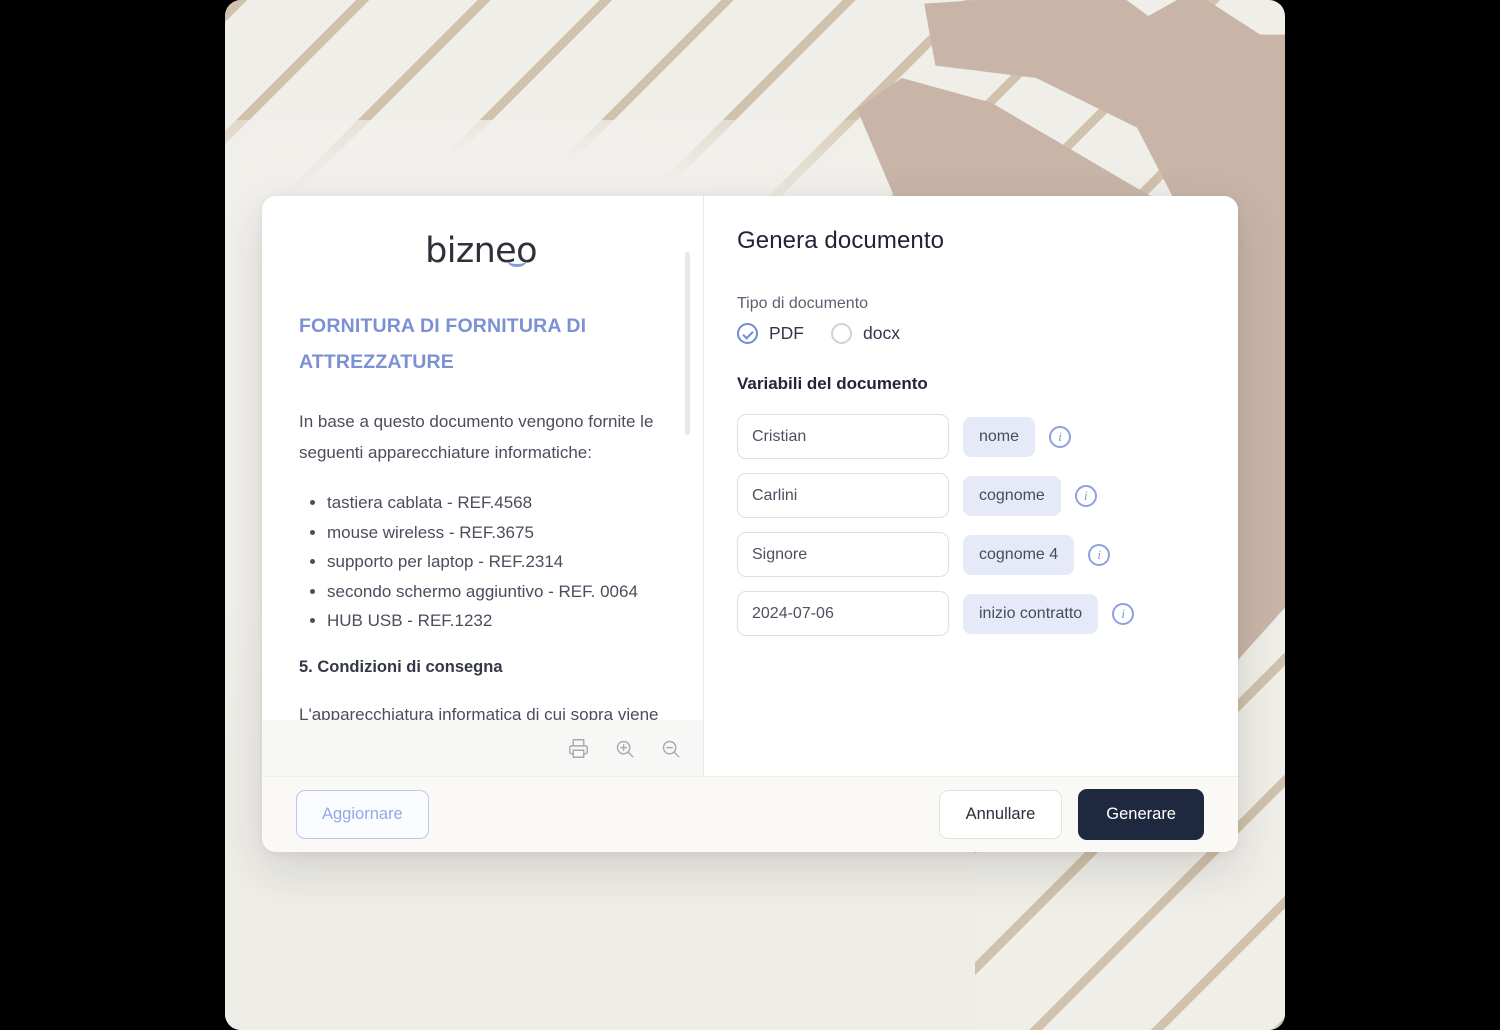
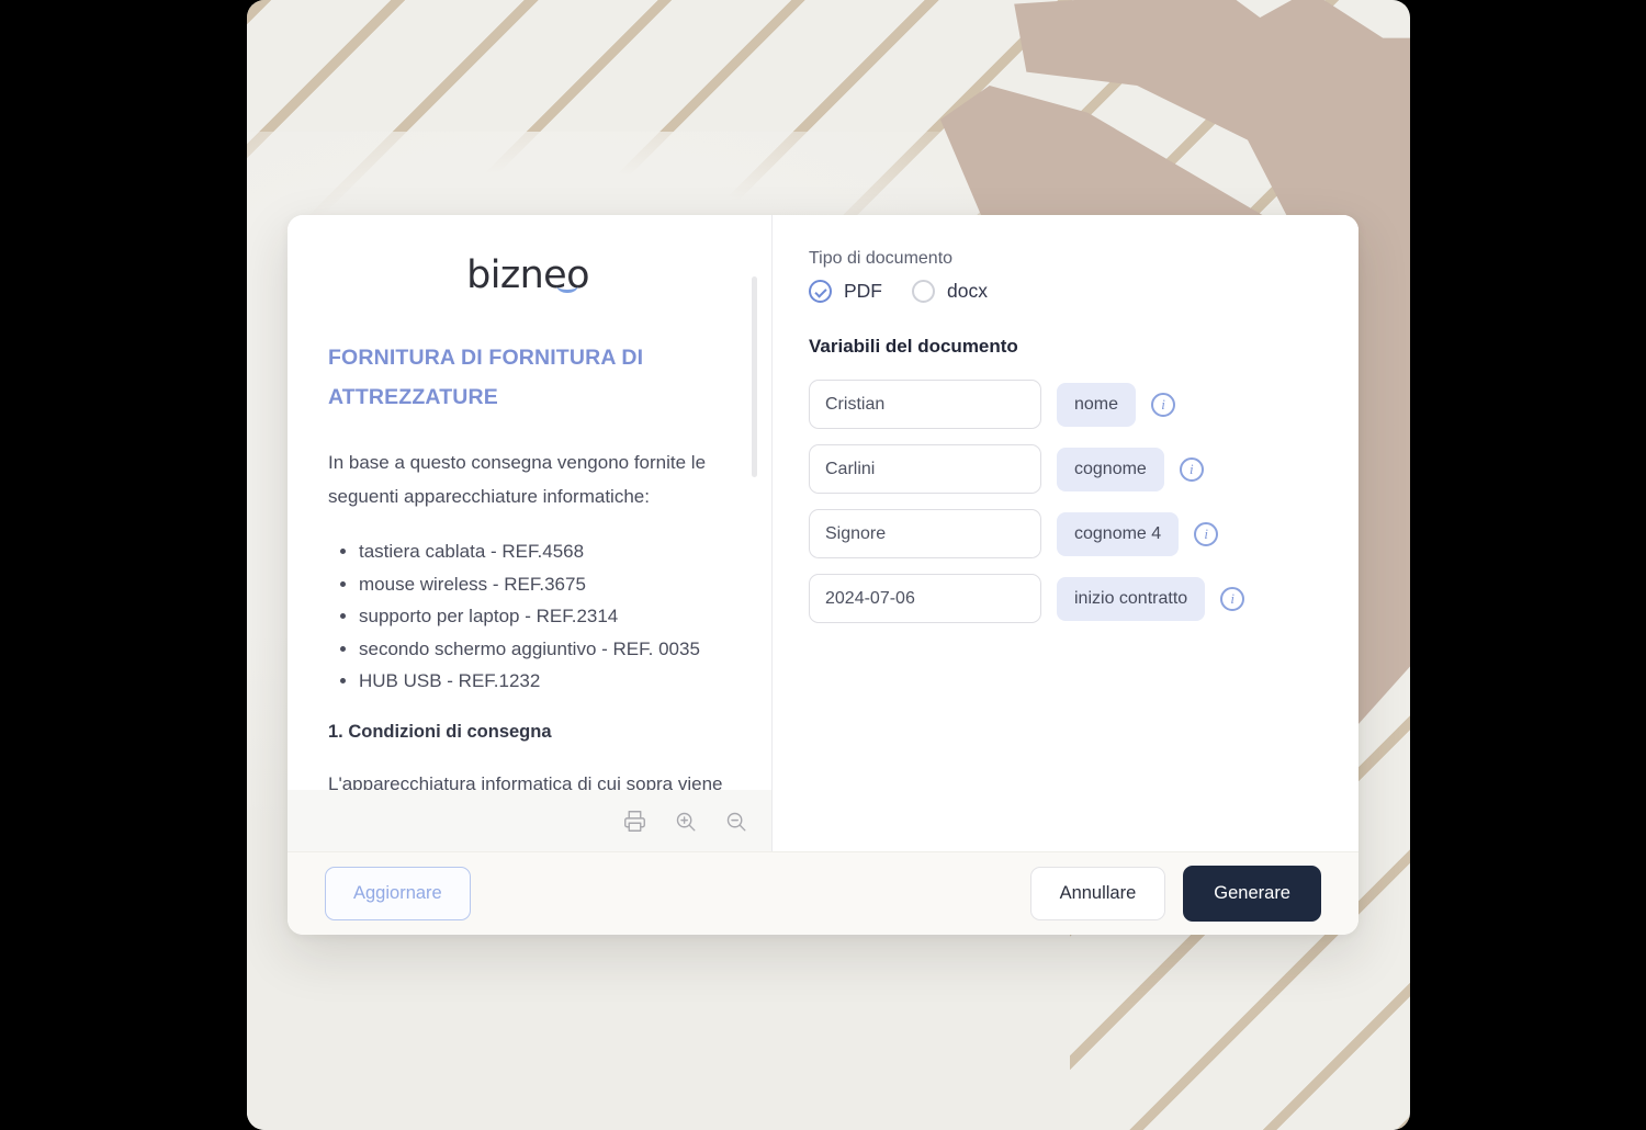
  bizneo
  FORNITURA DI FORNITURA DI ATTREZZATURE
- In base a questo documento vengono fornite le seguenti apparecchiature informatiche:
+ In base a questo consegna vengono fornite le seguenti apparecchiature informatiche:
  tastiera cablata - REF.4568
  mouse wireless - REF.3675
  supporto per laptop - REF.2314
- secondo schermo aggiuntivo - REF. 0064
+ secondo schermo aggiuntivo - REF. 0035
  HUB USB - REF.1232
- 5. Condizioni di consegna
+ 1. Condizioni di consegna
- Genera documento
  Tipo di documento
  PDF
  docx
  Variabili del documento
  Cristian
  nome
  i
  Carlini
  cognome
  i
  Signore
  cognome 4
  i
  2024-07-06
  inizio contratto
  i
  Aggiornare
  Annullare
  Generare
